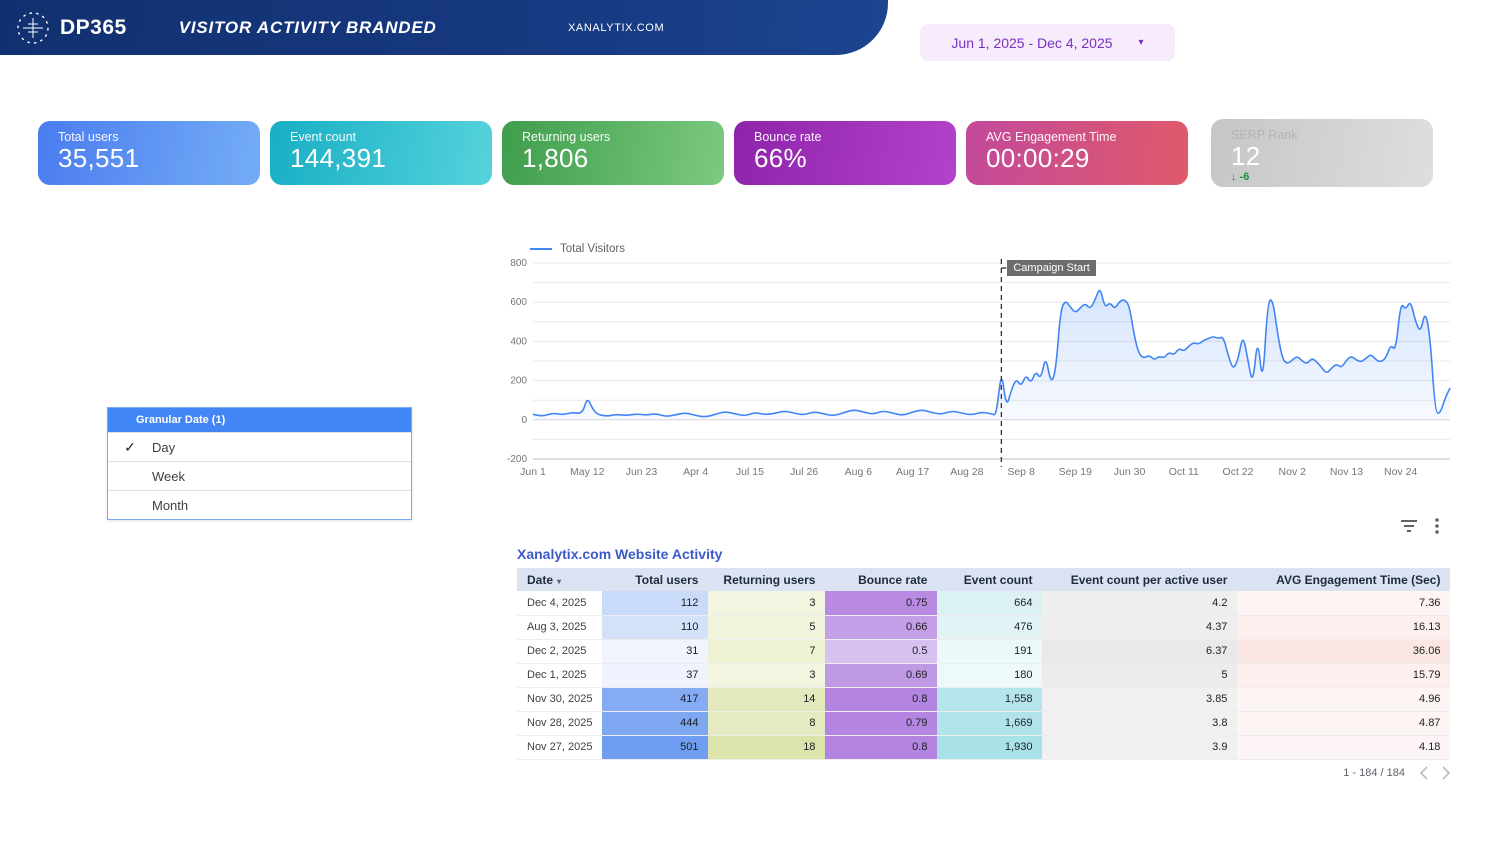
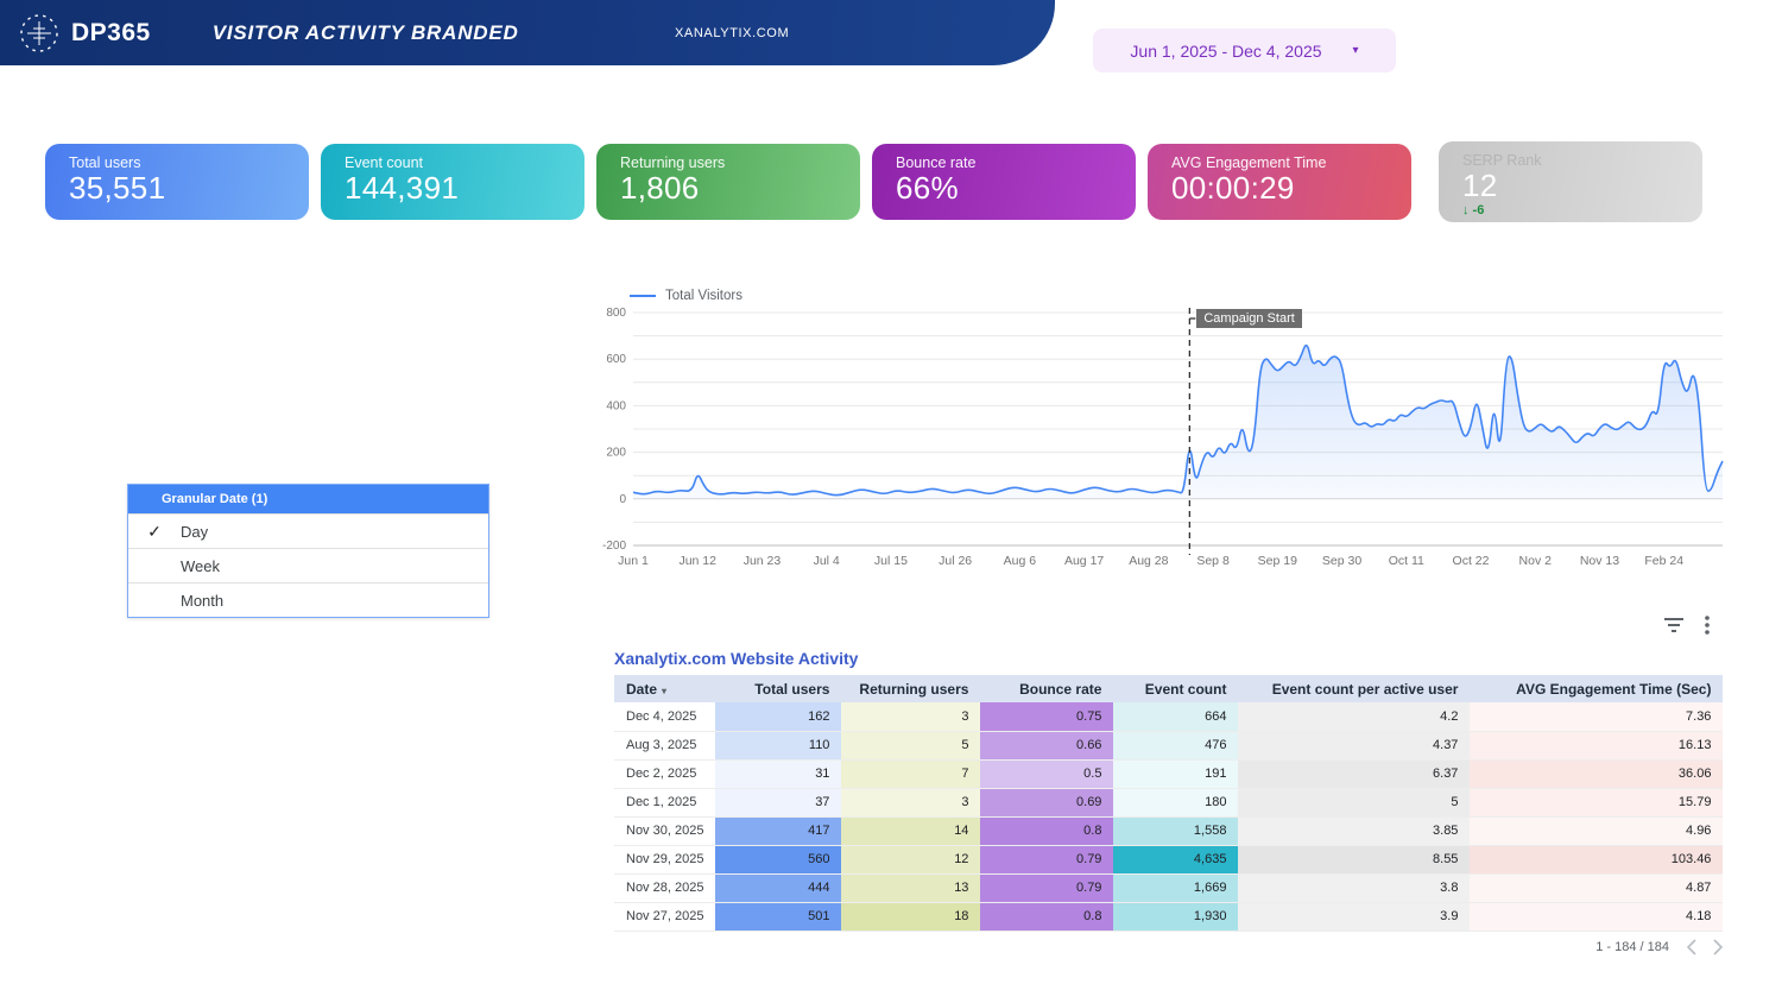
  DP365
  VISITOR ACTIVITY BRANDED
  XANALYTIX.COM
  Jun 1, 2025 - Dec 4, 2025
  ▾
  Total users
  35,551
  Event count
  144,391
  Returning users
  1,806
  Bounce rate
  66%
  AVG Engagement Time
  00:00:29
  SERP Rank
  12
  ↓ -6
  Total Visitors
  -200
  0
  200
  400
  600
  800
  Jun 1
- May 12
+ Jun 12
  Jun 23
- Apr 4
+ Jul 4
  Jul 15
  Jul 26
  Aug 6
  Aug 17
  Aug 28
  Sep 8
  Sep 19
- Jun 30
+ Sep 30
  Oct 11
  Oct 22
  Nov 2
  Nov 13
- Nov 24
+ Feb 24
  Campaign Start
  Granular Date (1)
  ✓
  Day
  Week
  Month
  Xanalytix.com Website Activity
  Date ▾	Total users	Returning users	Bounce rate	Event count	Event count per active user	AVG Engagement Time (Sec)
- Dec 4, 2025	112	3	0.75	664	4.2	7.36
+ Dec 4, 2025	162	3	0.75	664	4.2	7.36
  Aug 3, 2025	110	5	0.66	476	4.37	16.13
  Dec 2, 2025	31	7	0.5	191	6.37	36.06
  Dec 1, 2025	37	3	0.69	180	5	15.79
  Nov 30, 2025	417	14	0.8	1,558	3.85	4.96
+ Nov 29, 2025	560	12	0.79	4,635	8.55	103.46
- Nov 28, 2025	444	8	0.79	1,669	3.8	4.87
+ Nov 28, 2025	444	13	0.79	1,669	3.8	4.87
  Nov 27, 2025	501	18	0.8	1,930	3.9	4.18
  1 - 184 / 184
